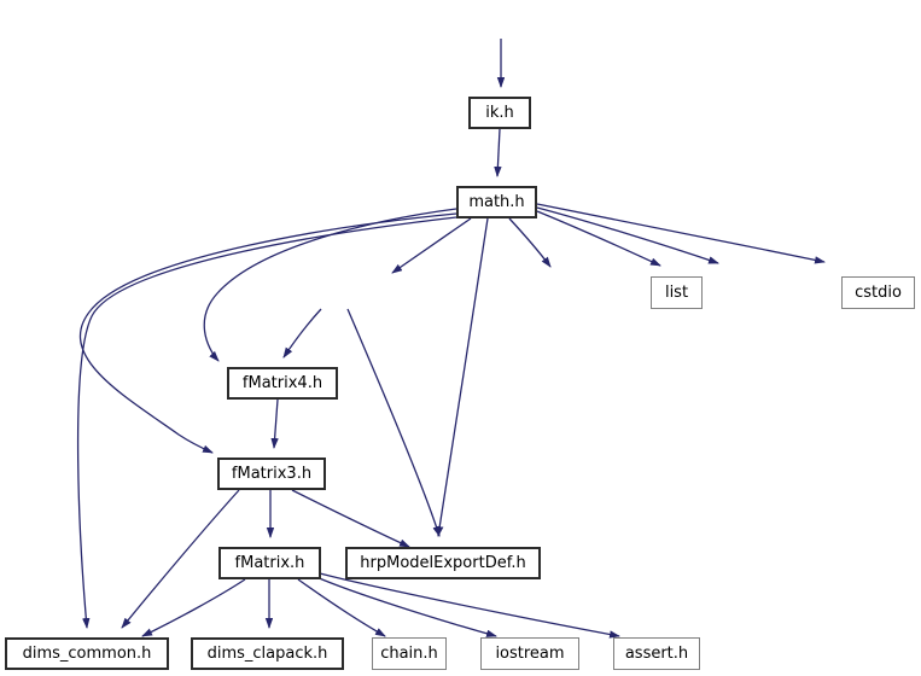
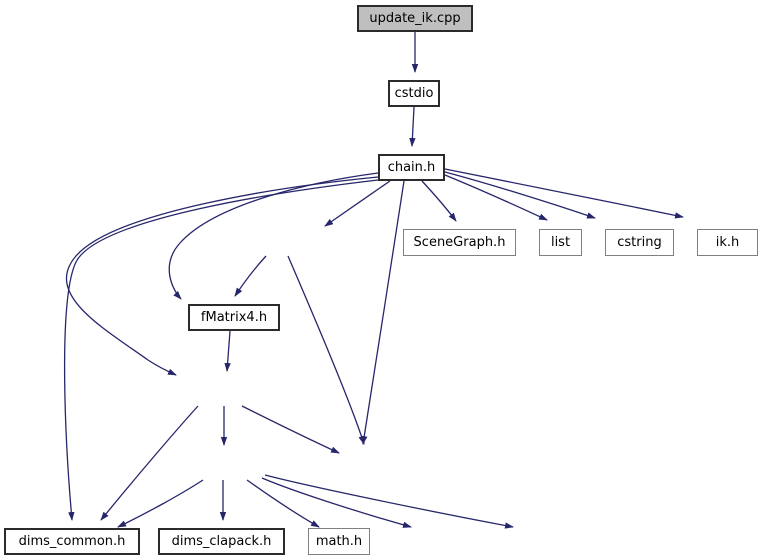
+ update_ik.cpp
- ik.h
+ cstdio
- math.h
+ chain.h
+ SceneGraph.h
  list
+ cstring
- cstdio
+ ik.h
  fMatrix4.h
- fMatrix3.h
- fMatrix.h
- hrpModelExportDef.h
  dims_common.h
  dims_clapack.h
- chain.h
+ math.h
- iostream
- assert.h
